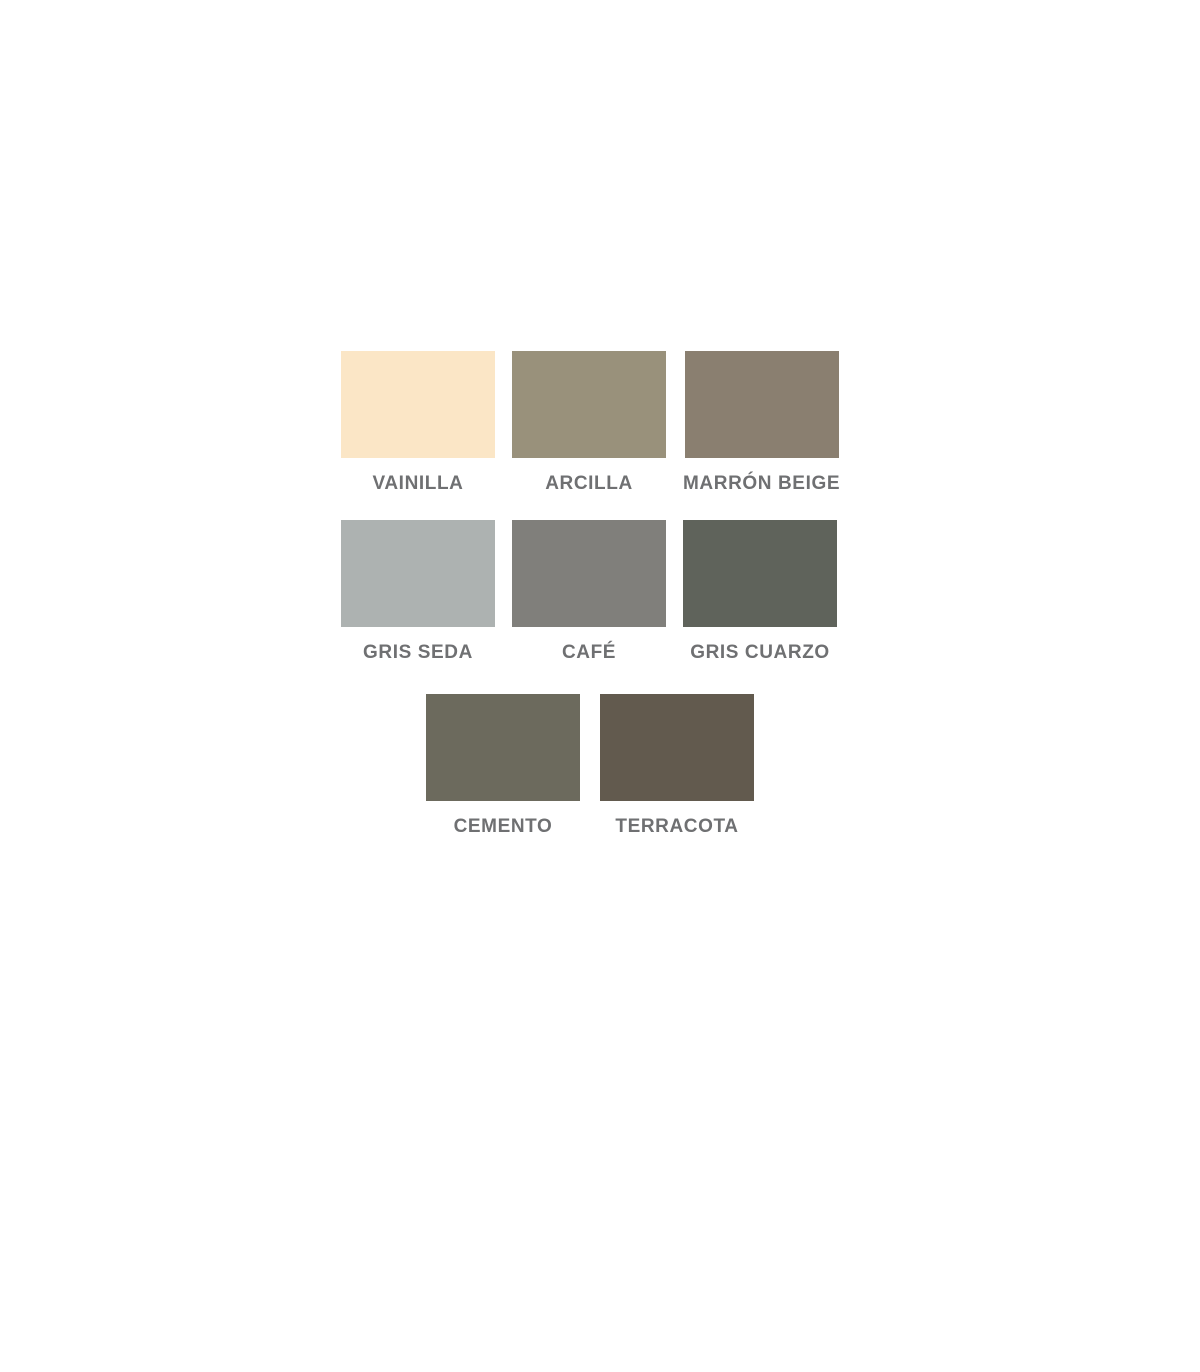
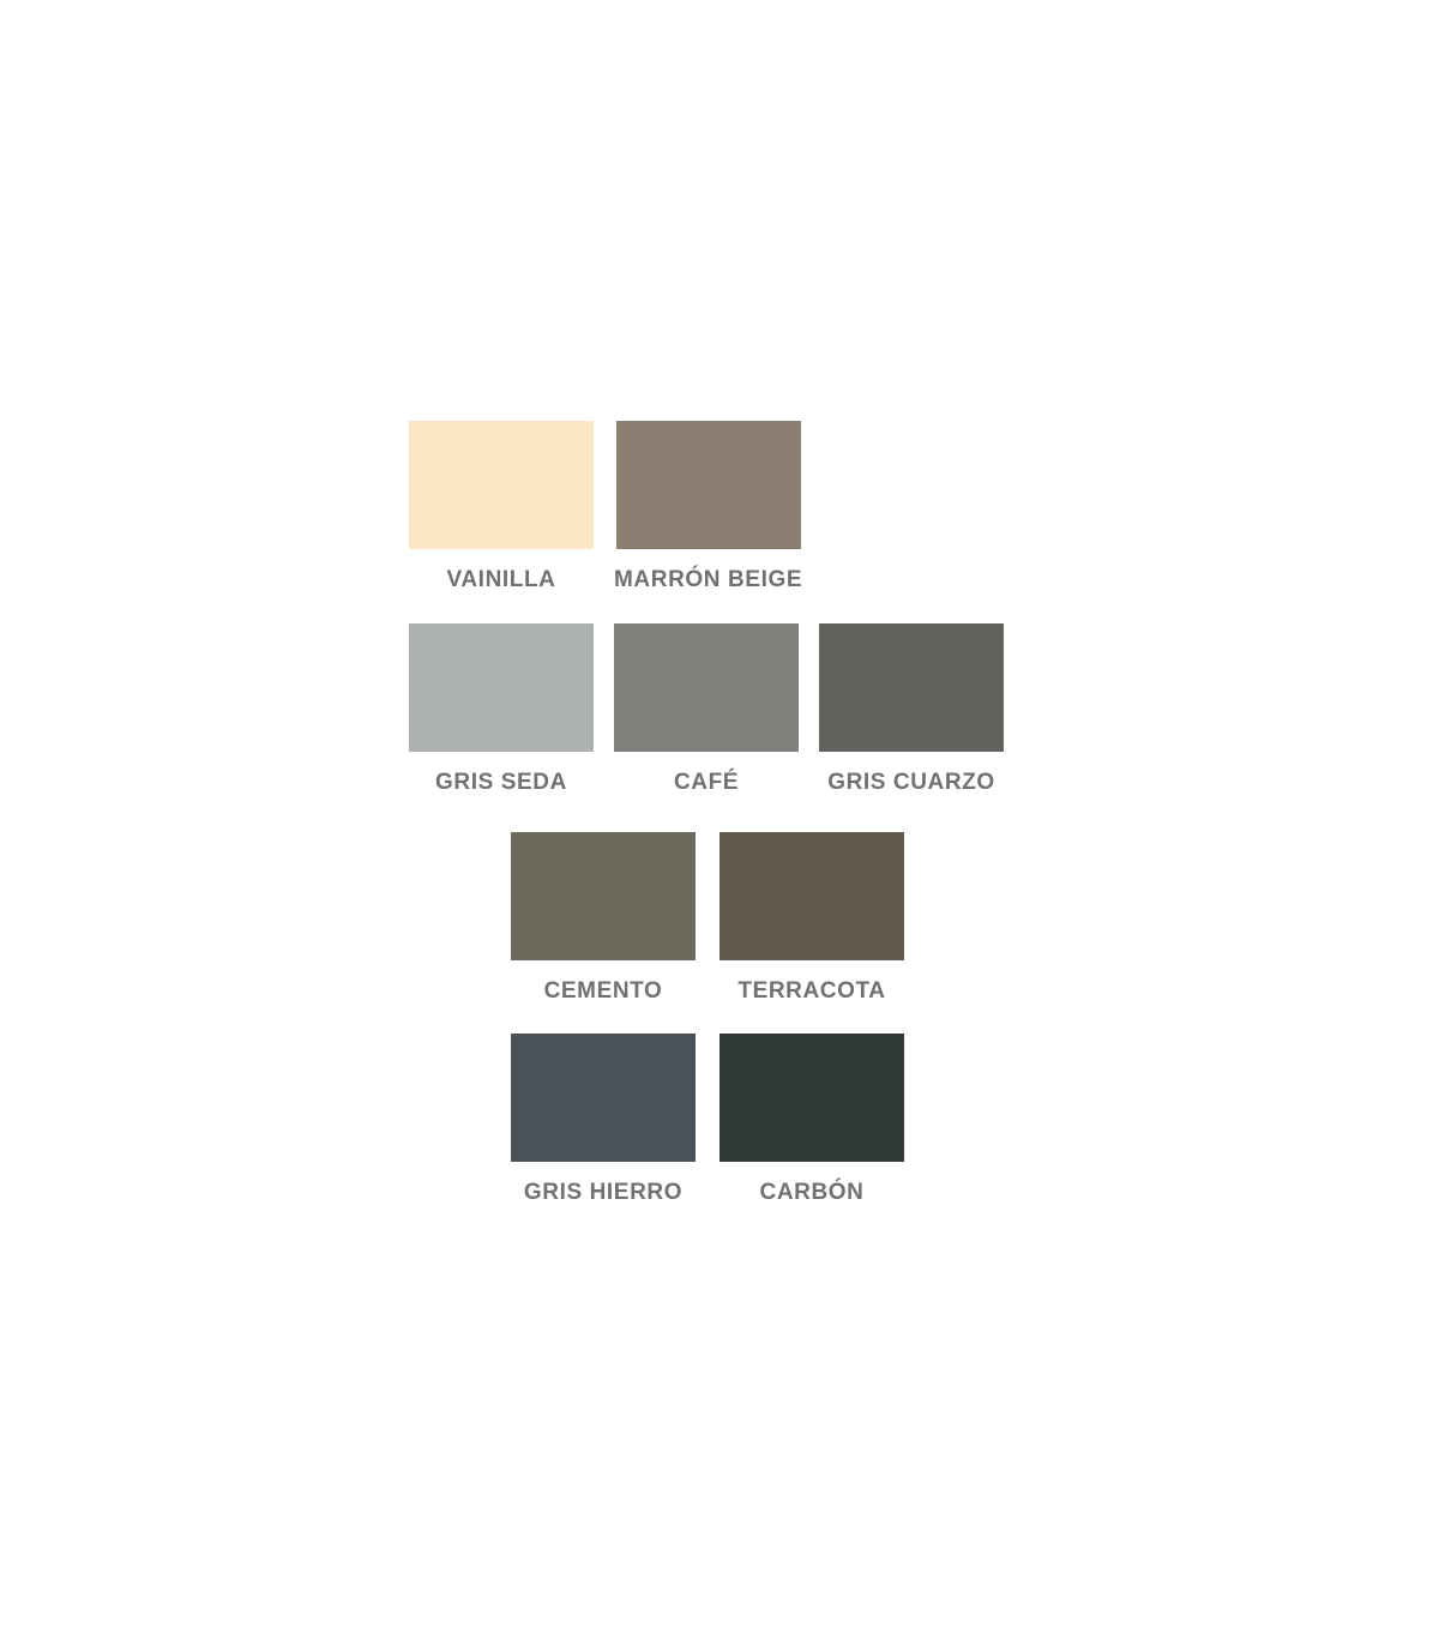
  VAINILLA
- ARCILLA
  MARRÓN BEIGE
  GRIS SEDA
  CAFÉ
  GRIS CUARZO
  CEMENTO
  TERRACOTA
+ GRIS HIERRO
+ CARBÓN
